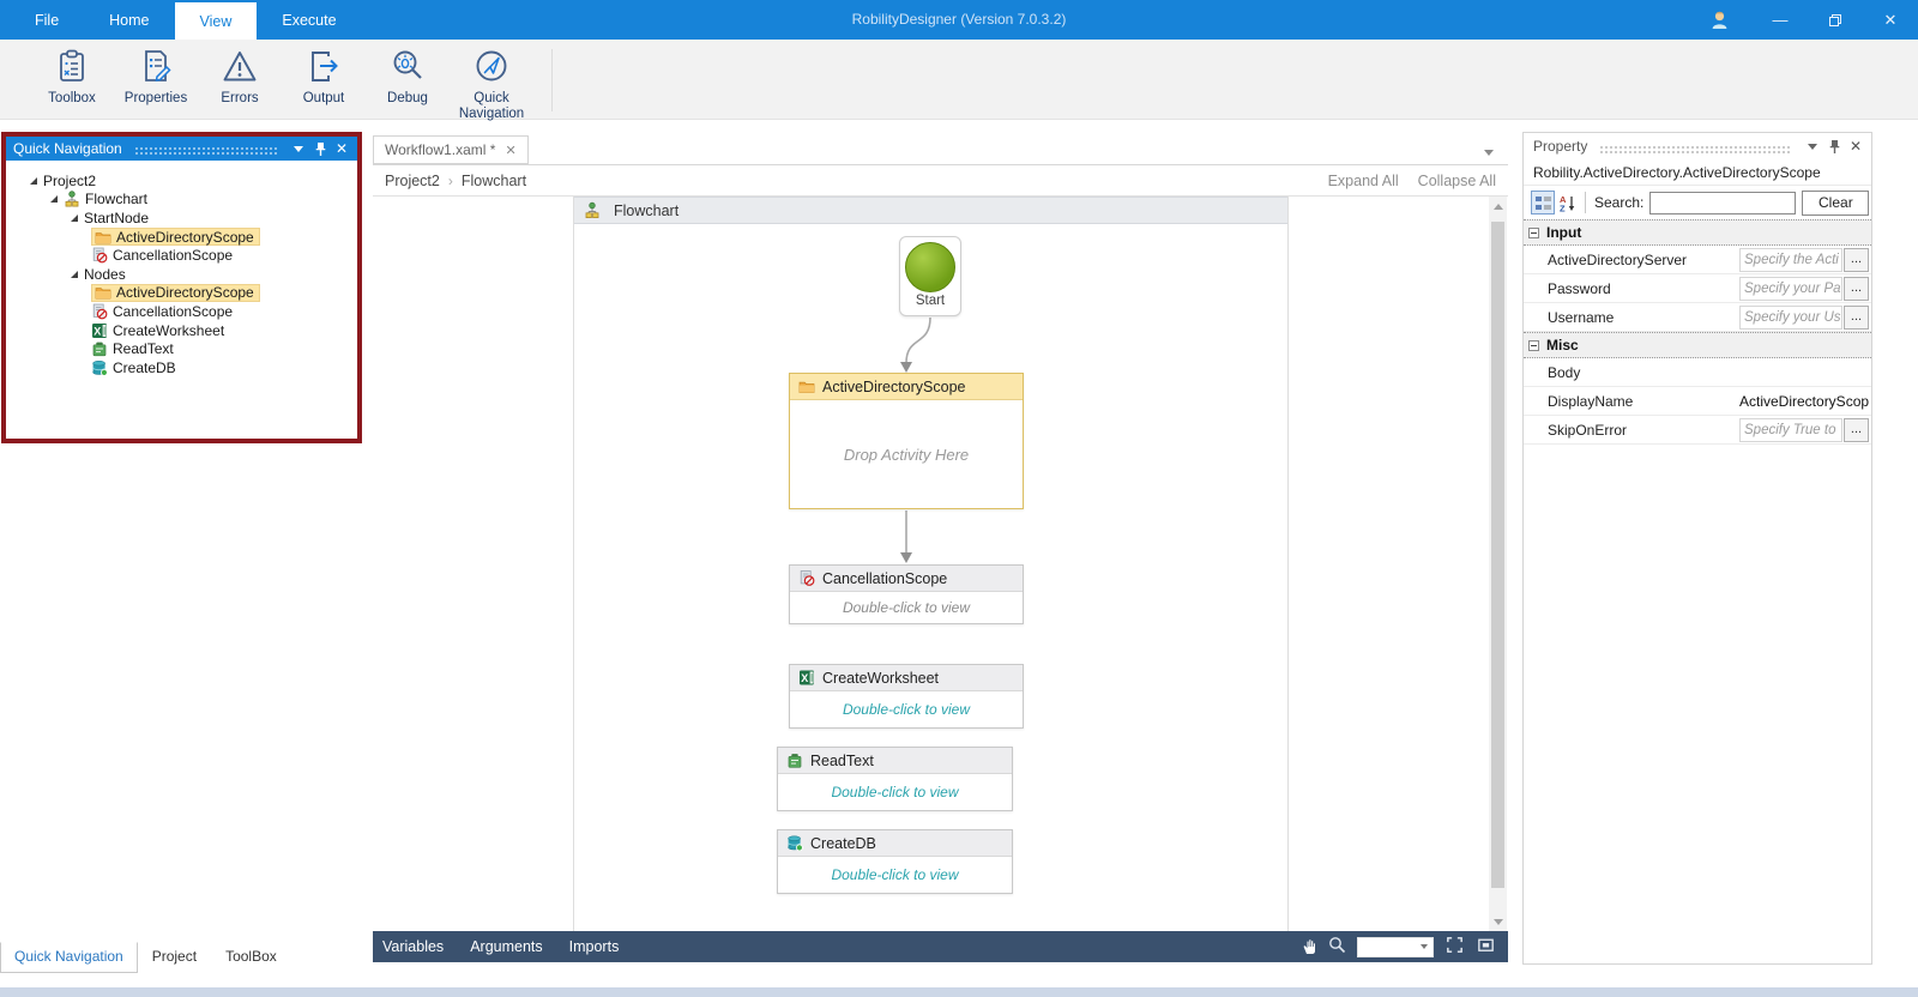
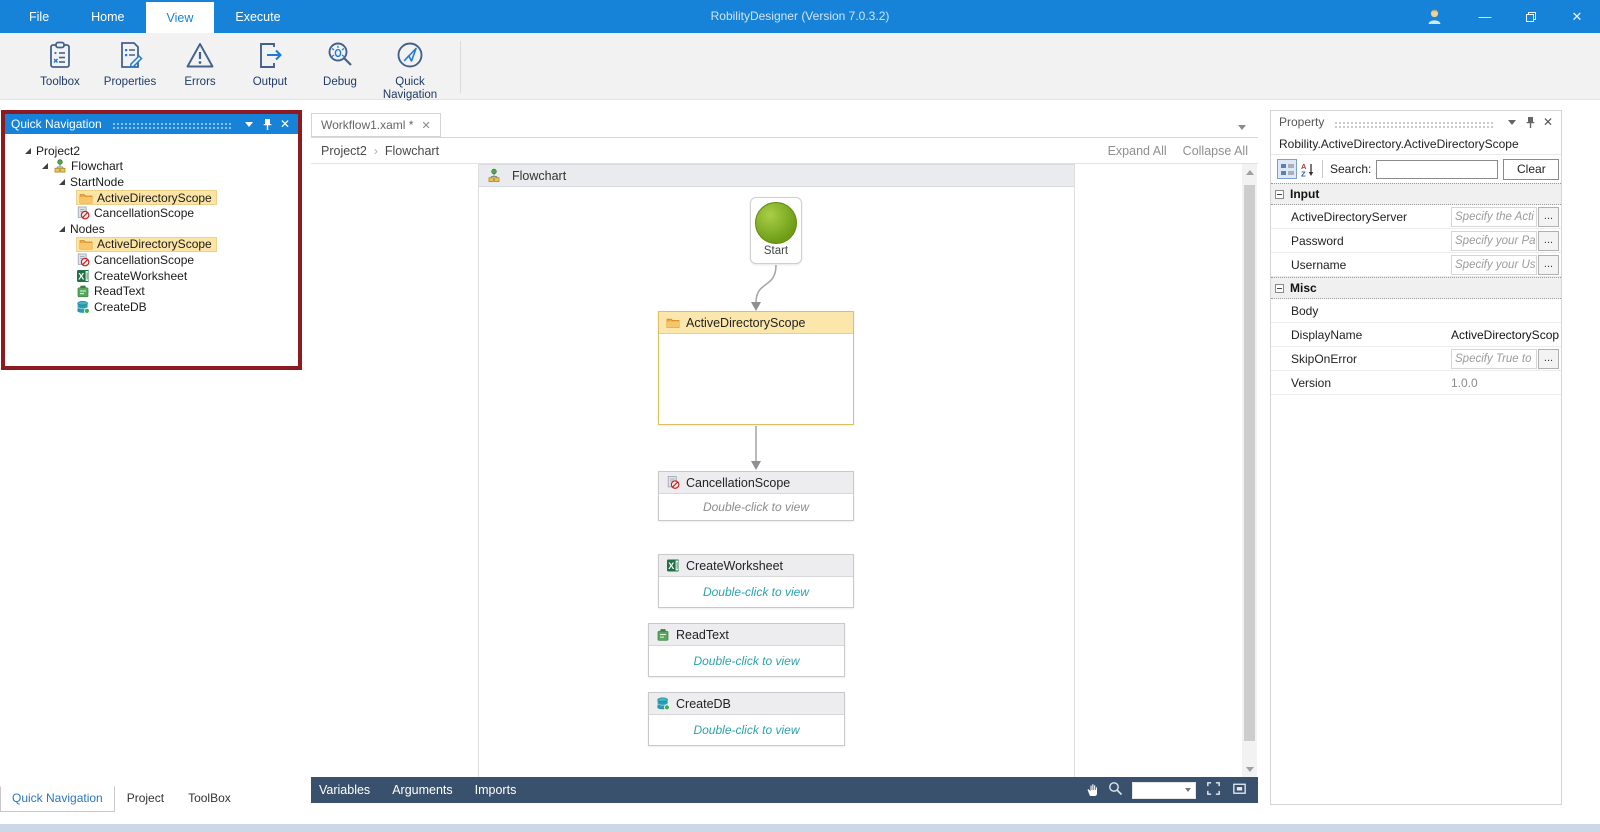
  File
  Home
  View
  Execute
  RobilityDesigner (Version 7.0.3.2)
  —
  ✕
  Toolbox
  Properties
  Errors
  Output
  Debug
  Quick Navigation
  Quick Navigation
  ✕
  Project2
  Flowchart
  StartNode
  ActiveDirectoryScope
  CancellationScope
  Nodes
  ActiveDirectoryScope
  CancellationScope
  X
  CreateWorksheet
  ReadText
  CreateDB
  Quick Navigation
  Project
  ToolBox
  Workflow1.xaml *
  ✕
  Project2
  ›
  Flowchart
  Expand All
  Collapse All
  Flowchart
  Start
  ActiveDirectoryScope
- Drop Activity Here
  CancellationScope
  Double-click to view
  X
  CreateWorksheet
  Double-click to view
  ReadText
  Double-click to view
  CreateDB
  Double-click to view
  Variables
  Arguments
  Imports
  Property
  ✕
  Robility.ActiveDirectory.ActiveDirectoryScope
  A
  Z
  Search:
  Clear
  Input
  ActiveDirectoryServer
  Specify the Acti
  ...
  Password
  Specify your Pa
  ...
  Username
  Specify your Us
  ...
  Misc
  Body
  DisplayName
  ActiveDirectoryScop
  SkipOnError
  Specify True to
  ...
+ Version
+ 1.0.0
